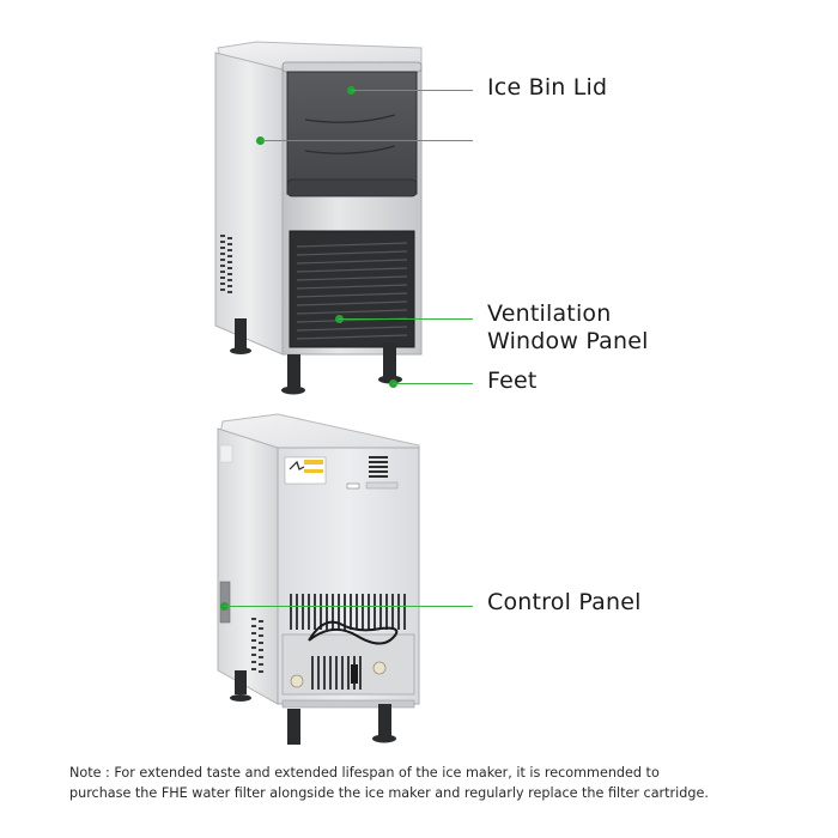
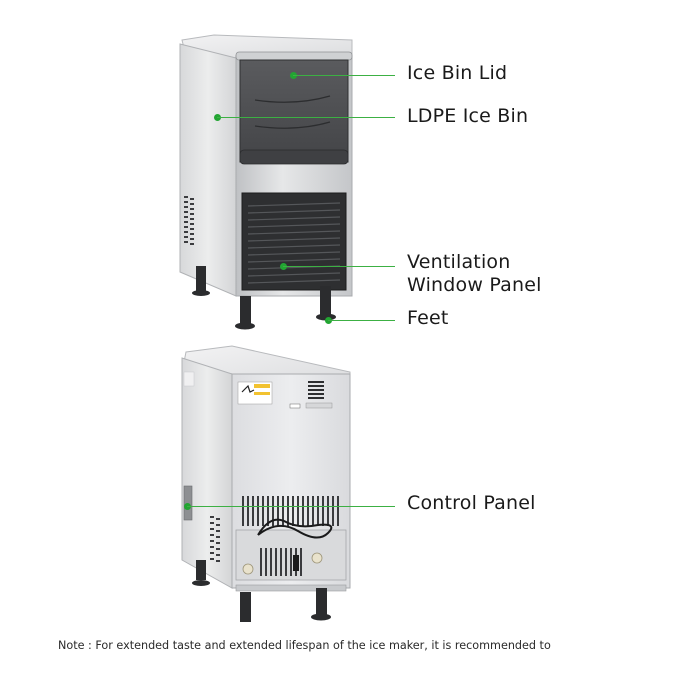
  Ice Bin Lid
+ LDPE Ice Bin
  Ventilation
  Window Panel
  Feet
  Control Panel
  Note : For extended taste and extended lifespan of the ice maker, it is recommended to
- purchase the FHE water filter alongside the ice maker and regularly replace the filter cartridge.
